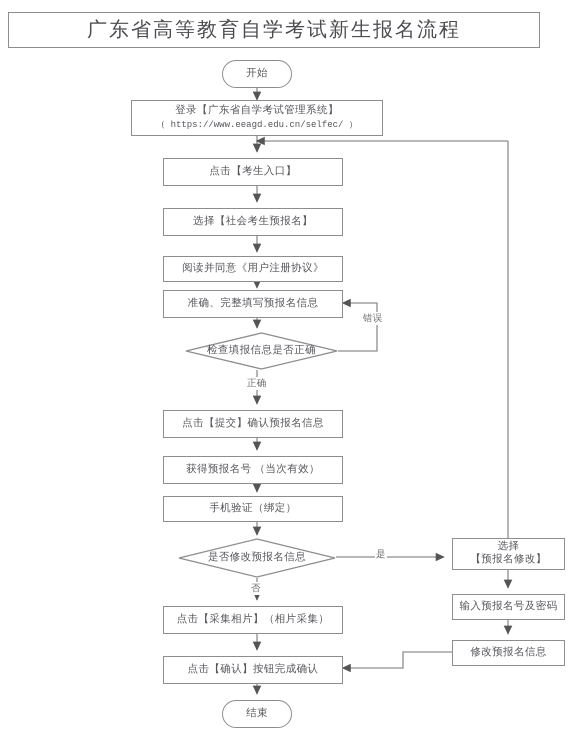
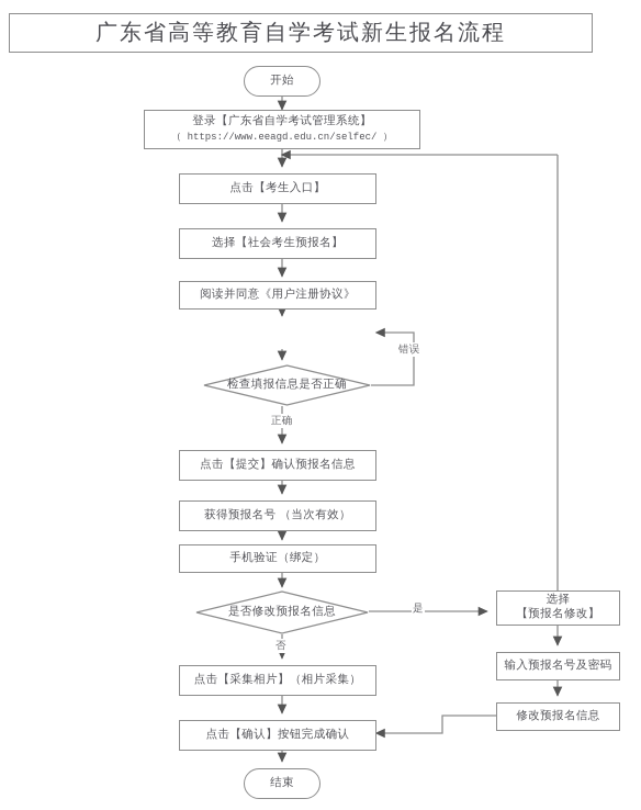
  广东省高等教育自学考试新生报名流程
  开始
  登录【广东省自学考试管理系统】
  （ https://www.eeagd.edu.cn/selfec/ ）
  点击【考生入口】
  选择【社会考生预报名】
  阅读并同意《用户注册协议》
- 准确、完整填写预报名信息
  检查填报信息是否正确
  点击【提交】确认预报名信息
  获得预报名号 （当次有效）
  手机验证（绑定）
  是否修改预报名信息
  点击【采集相片】（相片采集）
  点击【确认】按钮完成确认
  结束
  选择
  【预报名修改】
  输入预报名号及密码
  修改预报名信息
  错误
  正确
  是
  否
